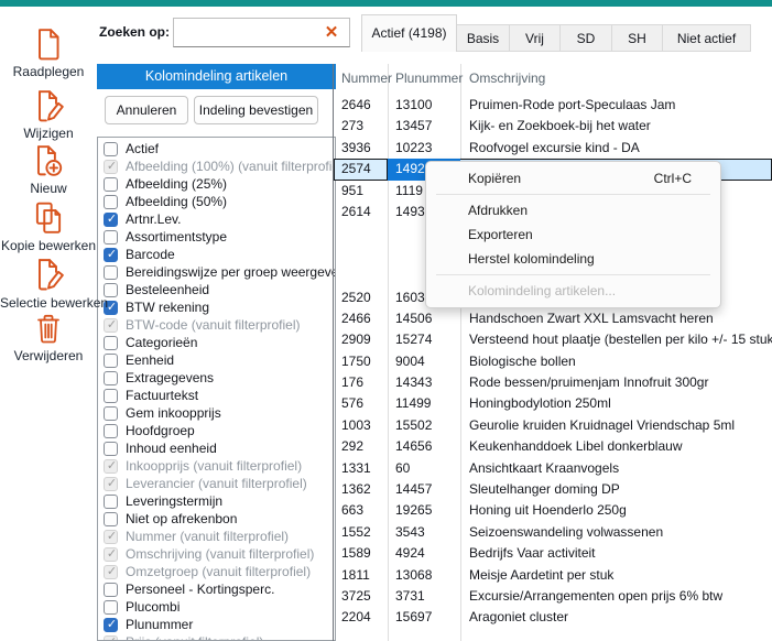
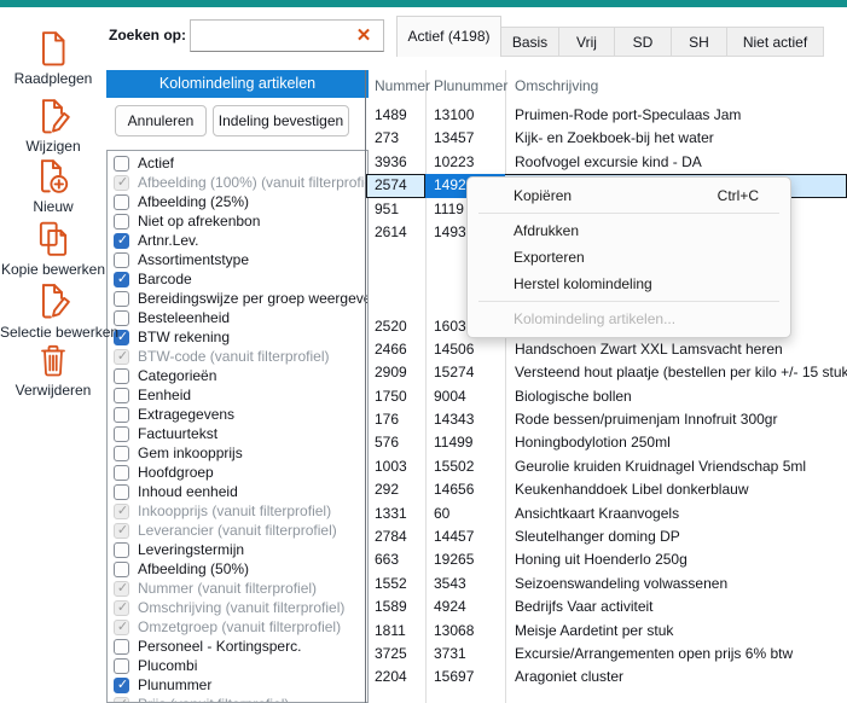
  Raadplegen
  Wijzigen
  Nieuw
  Kopie bewerken
  Selectie bewerken
  Verwijderen
  Zoeken op:
  ✕
  Actief (4198)
  Basis
  Vrij
  SD
  SH
  Niet actief
  Kolomindeling artikelen
  Annuleren
  Indeling bevestigen
  Actief
  Afbeelding (100%) (vanuit filterprofi
  Afbeelding (25%)
- Afbeelding (50%)
+ Niet op afrekenbon
  Artnr.Lev.
  Assortimentstype
  Barcode
  Bereidingswijze per groep weergev
  Besteleenheid
  BTW rekening
  BTW-code (vanuit filterprofiel)
  Categorieën
  Eenheid
  Extragegevens
  Factuurtekst
  Gem inkoopprijs
  Hoofdgroep
  Inhoud eenheid
  Inkoopprijs (vanuit filterprofiel)
  Leverancier (vanuit filterprofiel)
  Leveringstermijn
- Niet op afrekenbon
+ Afbeelding (50%)
  Nummer (vanuit filterprofiel)
  Omschrijving (vanuit filterprofiel)
  Omzetgroep (vanuit filterprofiel)
  Personeel - Kortingsperc.
  Plucombi
  Plunummer
  Nummer
  Plunummer
  Omschrijving
- 2646
+ 1489
  13100
  Pruimen-Rode port-Speculaas Jam
  273
  13457
  Kijk- en Zoekboek-bij het water
  3936
  10223
  Roofvogel excursie kind - DA
  2574
  1492
  951
  1119
  2614
  1493
  2520
  1603
  2466
  14506
  Handschoen Zwart XXL Lamsvacht heren
  2909
  15274
  Versteend hout plaatje (bestellen per kilo +/- 15 stuk
  1750
  9004
  Biologische bollen
  176
  14343
  Rode bessen/pruimenjam Innofruit 300gr
  576
  11499
  Honingbodylotion 250ml
  1003
  15502
  Geurolie kruiden Kruidnagel Vriendschap 5ml
  292
  14656
  Keukenhanddoek Libel donkerblauw
  1331
  60
  Ansichtkaart Kraanvogels
- 1362
+ 2784
  14457
  Sleutelhanger doming DP
  663
  19265
  Honing uit Hoenderlo 250g
  1552
  3543
  Seizoenswandeling volwassenen
  1589
  4924
  Bedrijfs Vaar activiteit
  1811
  13068
  Meisje Aardetint per stuk
  3725
  3731
  Excursie/Arrangementen open prijs 6% btw
  2204
  15697
  Aragoniet cluster
  Kopiëren
  Ctrl+C
  Afdrukken
  Exporteren
  Herstel kolomindeling
  Kolomindeling artikelen...
